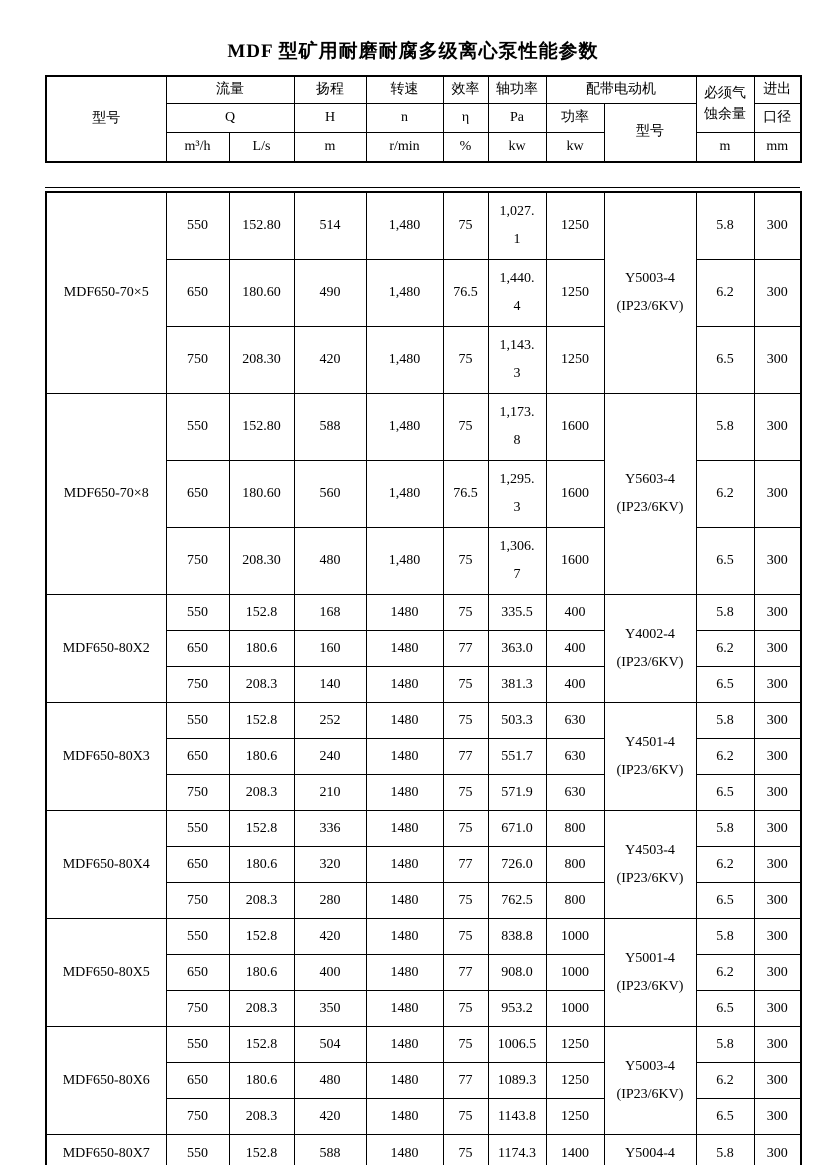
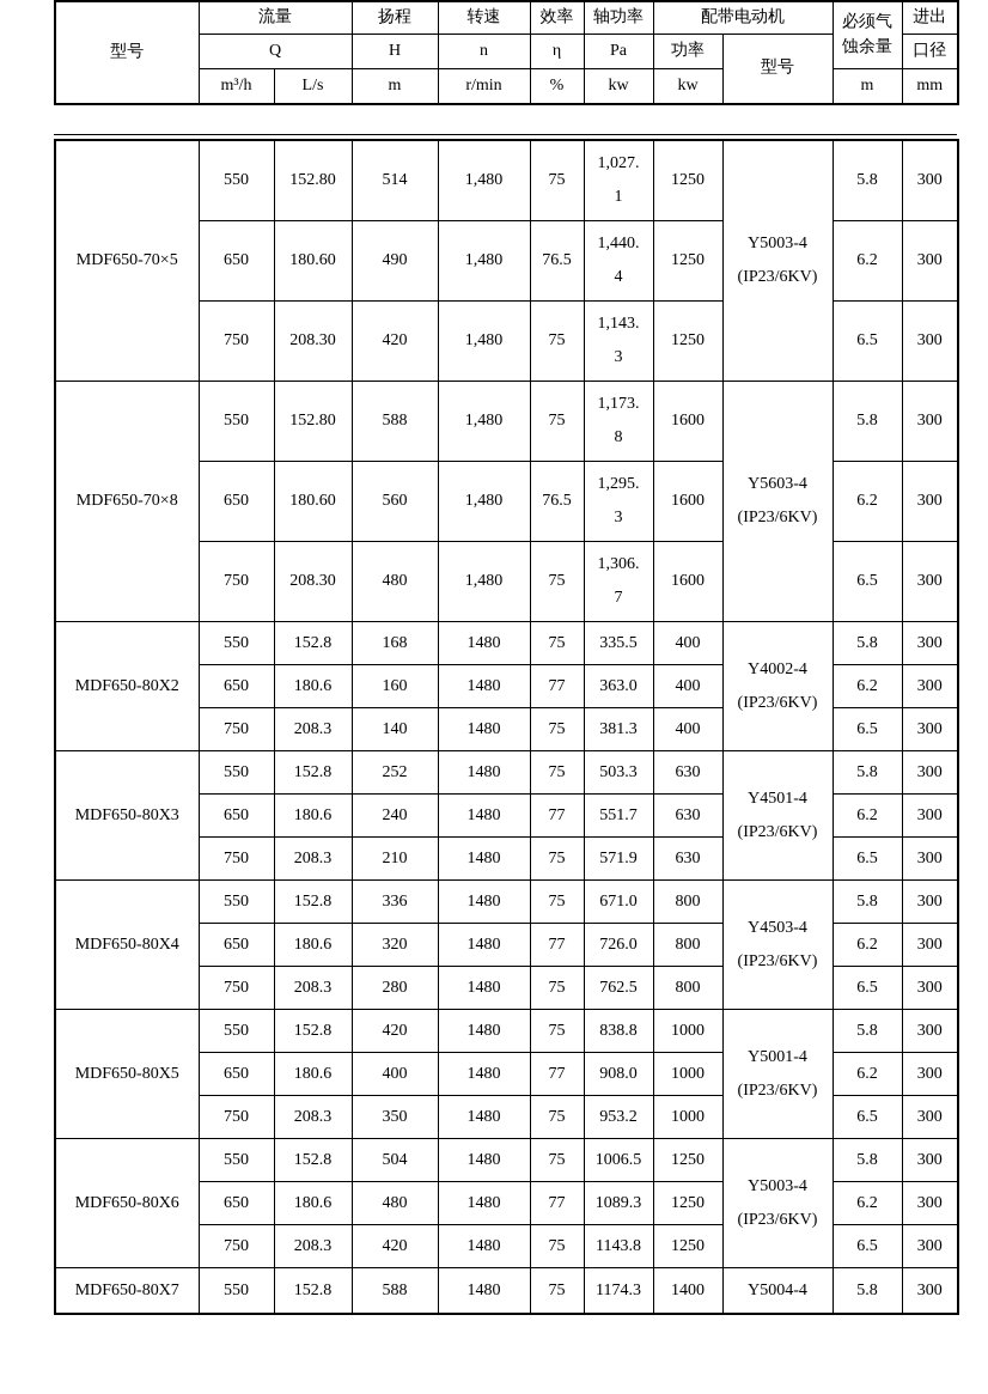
- MDF 型矿用耐磨耐腐多级离心泵性能参数
  型号	流量	扬程	转速	效率	轴功率	配带电动机	必须气 蚀余量	进出
  Q	H	n	η	Pa	功率	型号	口径
  m³/h	L/s	m	r/min	%	kw	kw	m	mm
  MDF650-70×5	550	152.80	514	1,480	75	1,027. 1	1250	Y5003-4(IP23/6KV)	5.8	300
  650	180.60	490	1,480	76.5	1,440. 4	1250	6.2	300
  750	208.30	420	1,480	75	1,143. 3	1250	6.5	300
  MDF650-70×8	550	152.80	588	1,480	75	1,173. 8	1600	Y5603-4(IP23/6KV)	5.8	300
  650	180.60	560	1,480	76.5	1,295. 3	1600	6.2	300
  750	208.30	480	1,480	75	1,306. 7	1600	6.5	300
  MDF650-80X2	550	152.8	168	1480	75	335.5	400	Y4002-4(IP23/6KV)	5.8	300
  650	180.6	160	1480	77	363.0	400	6.2	300
  750	208.3	140	1480	75	381.3	400	6.5	300
  MDF650-80X3	550	152.8	252	1480	75	503.3	630	Y4501-4(IP23/6KV)	5.8	300
  650	180.6	240	1480	77	551.7	630	6.2	300
  750	208.3	210	1480	75	571.9	630	6.5	300
  MDF650-80X4	550	152.8	336	1480	75	671.0	800	Y4503-4(IP23/6KV)	5.8	300
  650	180.6	320	1480	77	726.0	800	6.2	300
  750	208.3	280	1480	75	762.5	800	6.5	300
  MDF650-80X5	550	152.8	420	1480	75	838.8	1000	Y5001-4(IP23/6KV)	5.8	300
  650	180.6	400	1480	77	908.0	1000	6.2	300
  750	208.3	350	1480	75	953.2	1000	6.5	300
  MDF650-80X6	550	152.8	504	1480	75	1006.5	1250	Y5003-4(IP23/6KV)	5.8	300
  650	180.6	480	1480	77	1089.3	1250	6.2	300
  750	208.3	420	1480	75	1143.8	1250	6.5	300
  MDF650-80X7	550	152.8	588	1480	75	1174.3	1400	Y5004-4	5.8	300
